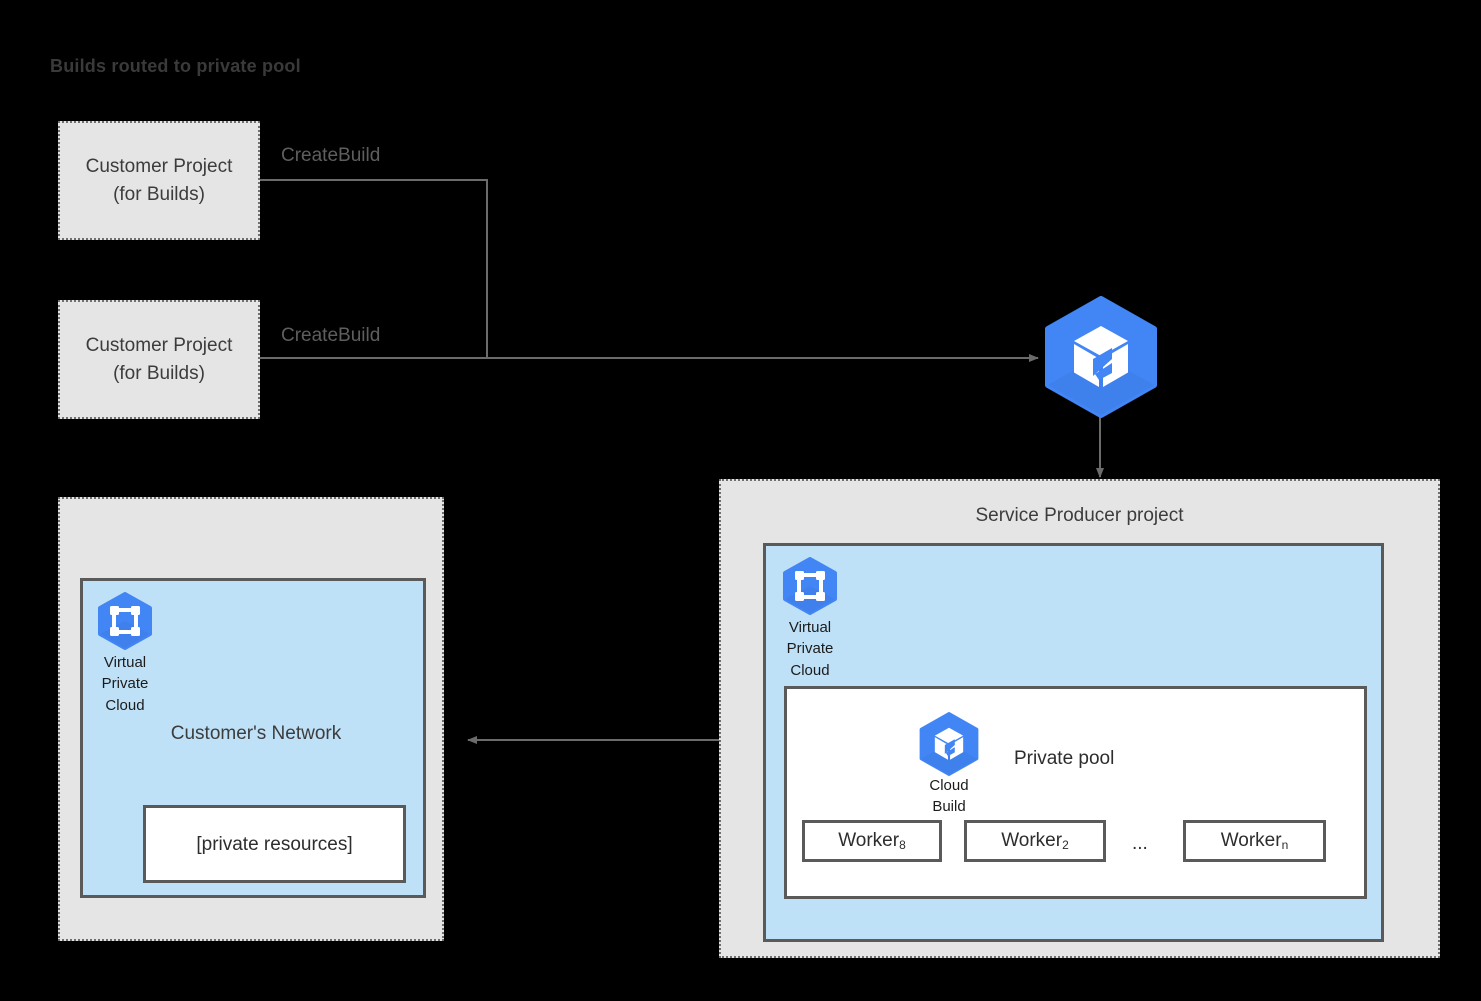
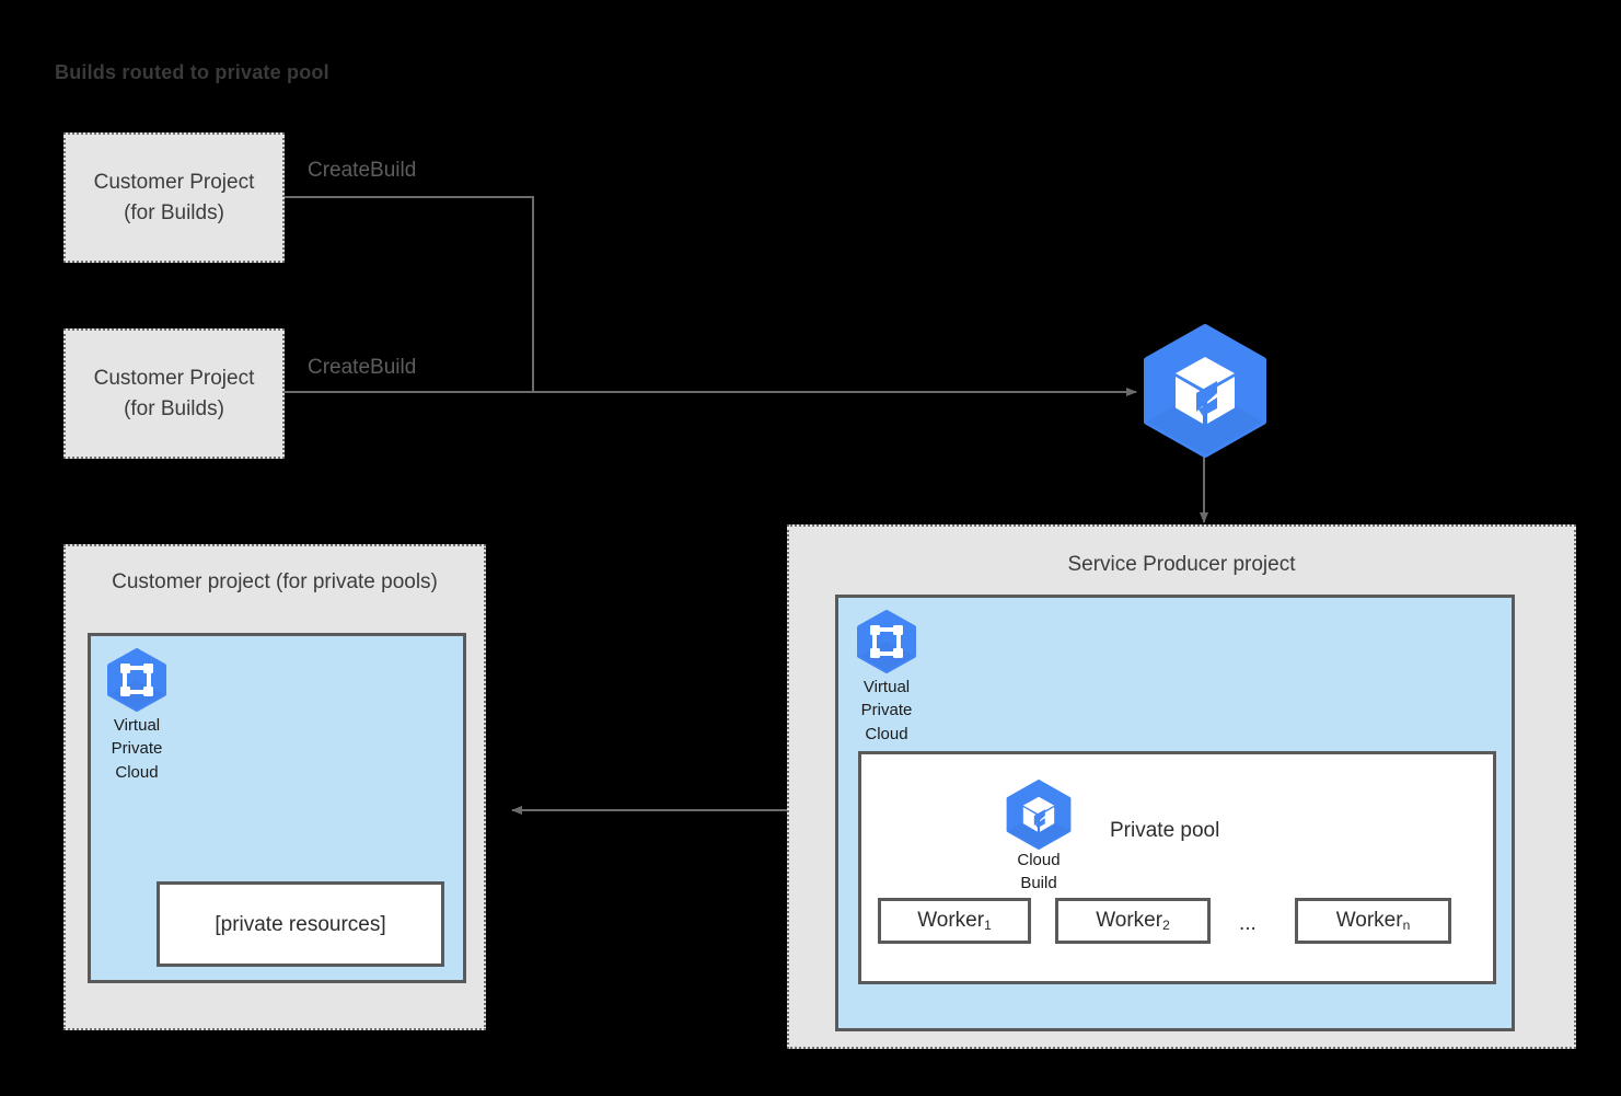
  Builds routed to private pool
  Customer Project
  (for Builds)
  CreateBuild
  Customer Project
  (for Builds)
  CreateBuild
+ Customer project (for private pools)
  Virtual
  Private
  Cloud
- Customer's Network
  [private resources]
  Service Producer project
  Virtual
  Private
  Cloud
  Cloud
  Build
  Private pool
  Worker
- 8
+ 1
  Worker
  2
  ...
  Worker
  n
